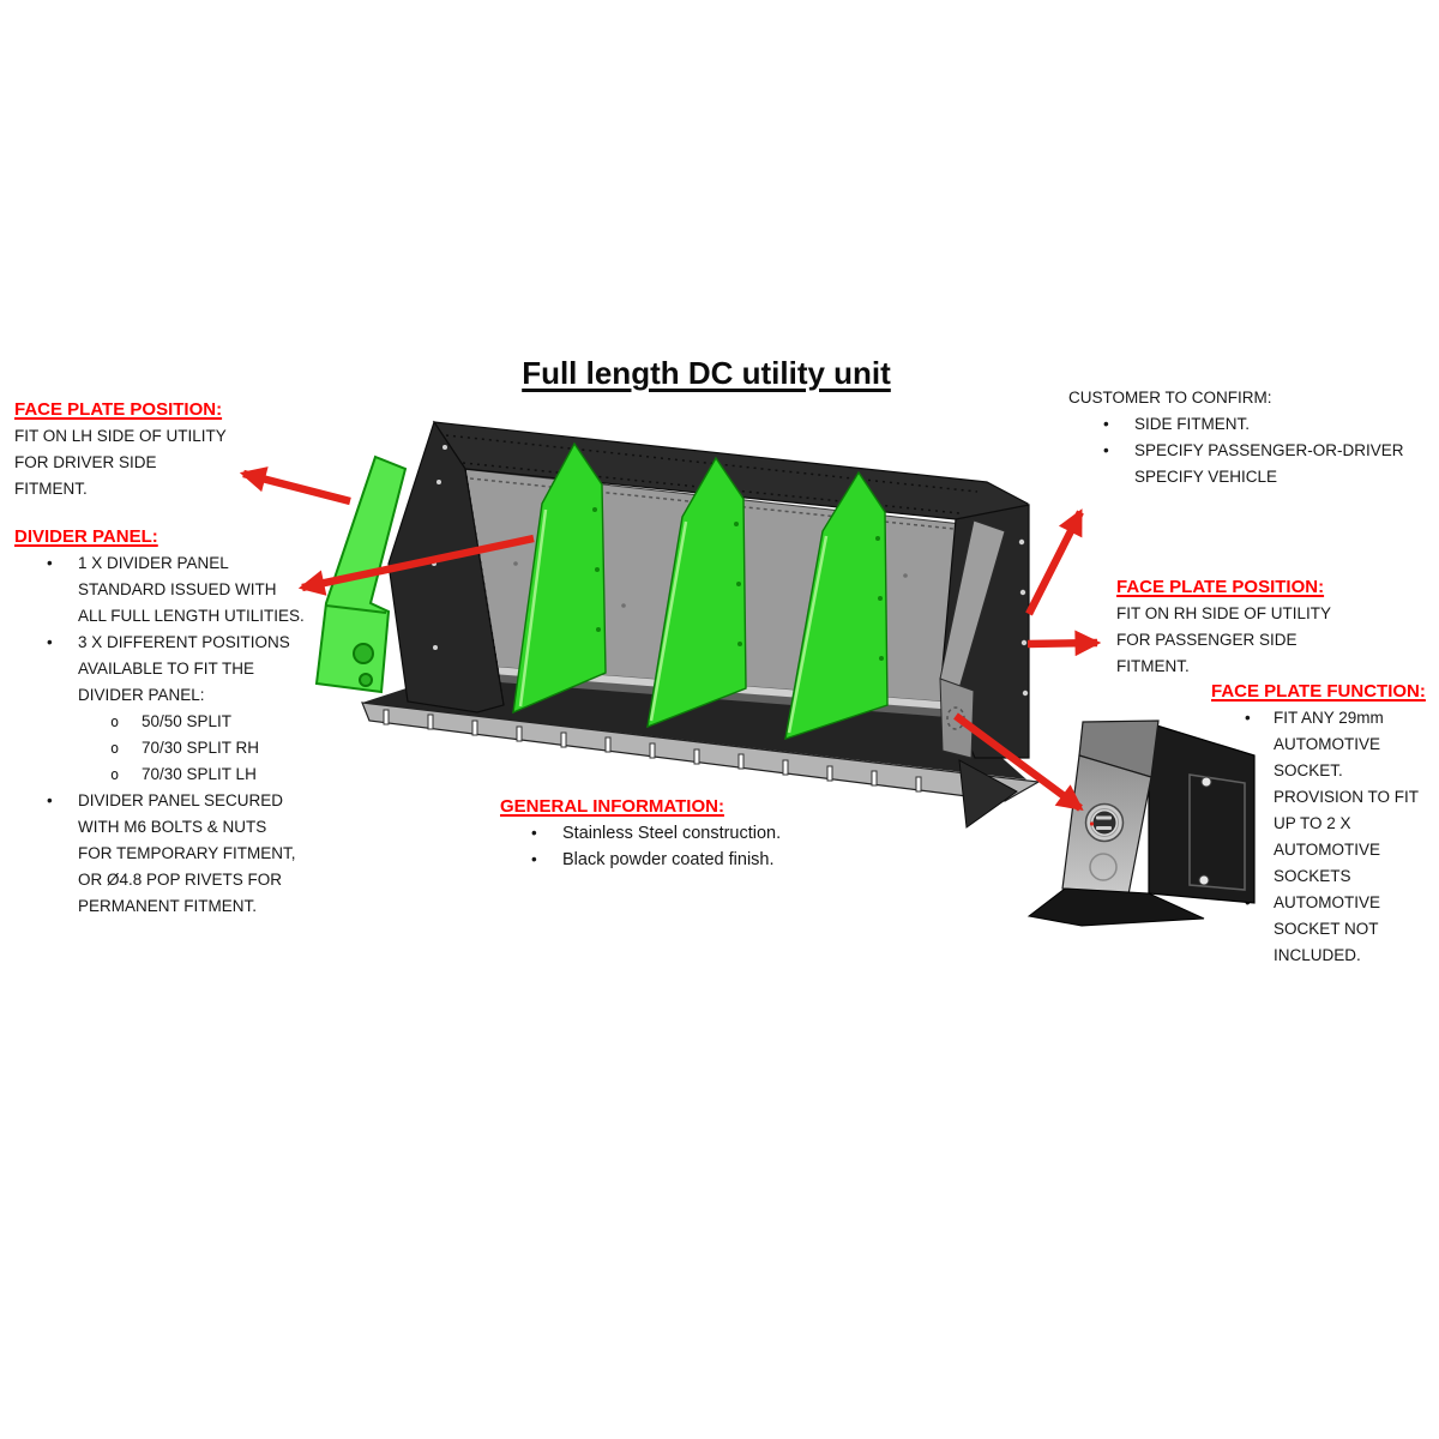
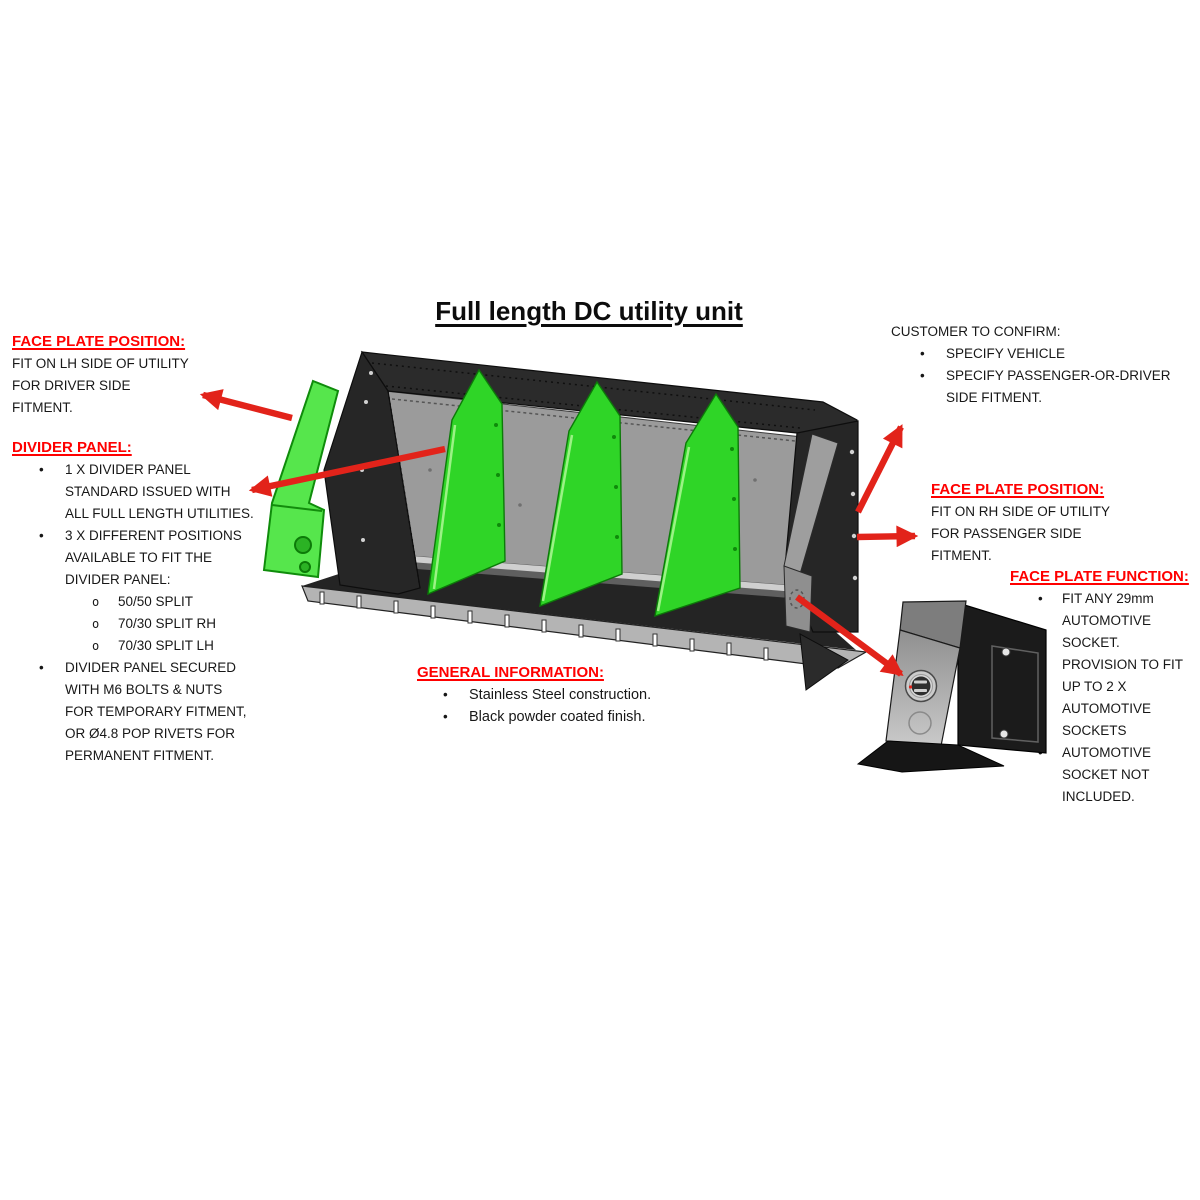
  Full length DC utility unit
  FACE PLATE POSITION:
  FIT ON LH SIDE OF UTILITY
  FOR DRIVER SIDE
  FITMENT.
  DIVIDER PANEL:
  •
  1 X DIVIDER PANEL
  STANDARD ISSUED WITH
  ALL FULL LENGTH UTILITIES.
  •
  3 X DIFFERENT POSITIONS
  AVAILABLE TO FIT THE
  DIVIDER PANEL:
  o
  50/50 SPLIT
  o
  70/30 SPLIT RH
  o
  70/30 SPLIT LH
  •
  DIVIDER PANEL SECURED
  WITH M6 BOLTS & NUTS
  FOR TEMPORARY FITMENT,
  OR Ø4.8 POP RIVETS FOR
  PERMANENT FITMENT.
  CUSTOMER TO CONFIRM:
  •
- SIDE FITMENT.
+ SPECIFY VEHICLE
  •
  SPECIFY PASSENGER-OR-DRIVER
- SPECIFY VEHICLE
+ SIDE FITMENT.
  FACE PLATE POSITION:
  FIT ON RH SIDE OF UTILITY
  FOR PASSENGER SIDE
  FITMENT.
  FACE PLATE FUNCTION:
  •
  FIT ANY 29mm
  AUTOMOTIVE
  SOCKET.
  PROVISION TO FIT
  UP TO 2 X
  AUTOMOTIVE
  SOCKETS
  AUTOMOTIVE
  SOCKET NOT
  INCLUDED.
  GENERAL INFORMATION:
  •
  Stainless Steel construction.
  •
  Black powder coated finish.
